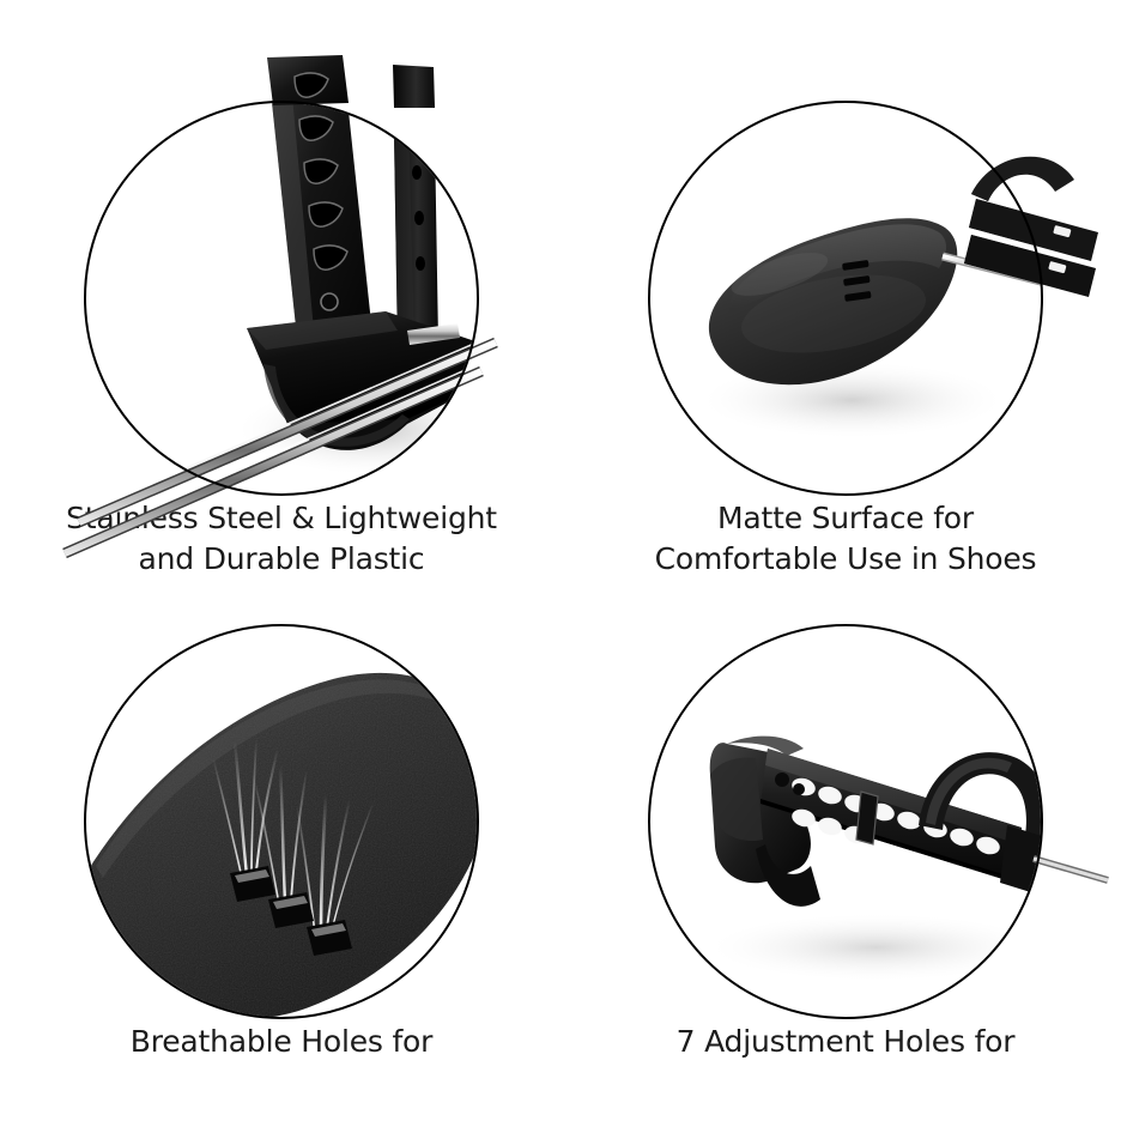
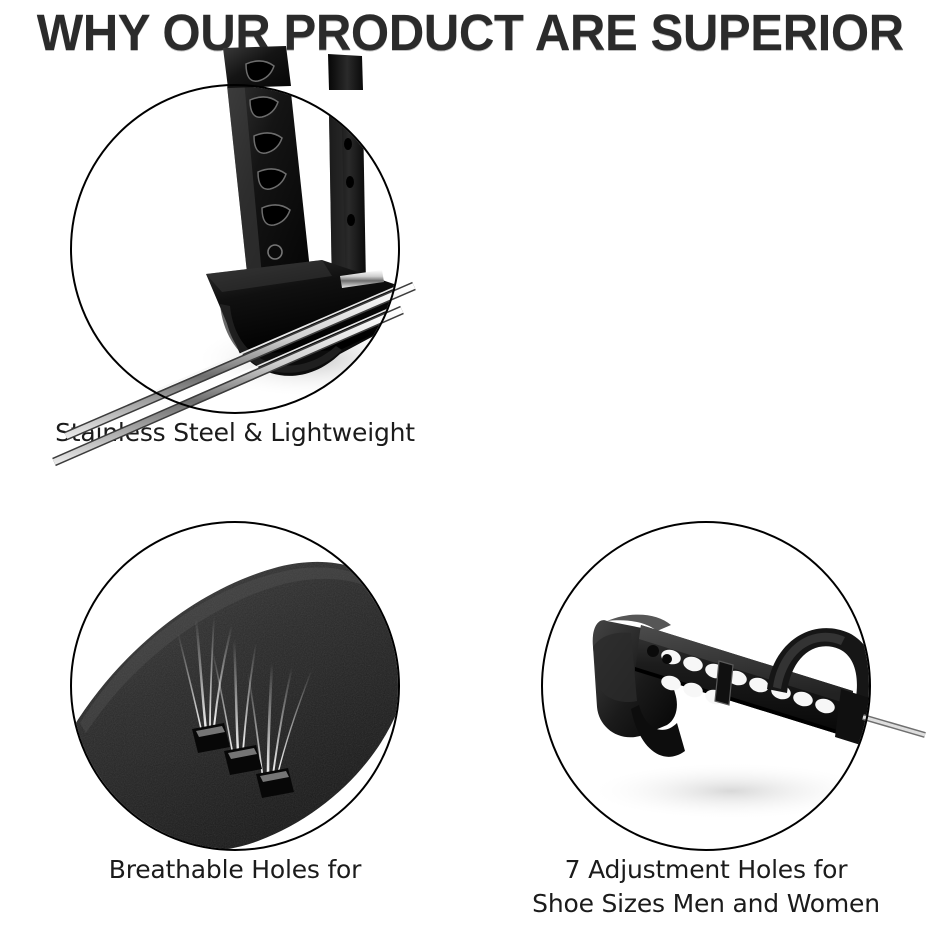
+ WHY OUR PRODUCT ARE SUPERIOR
  Sainss Steel & Lightweight
- and Durable Plastic
- Matte Surface for
- Comfortable Use in Shoes
  Breathable Holes for
  7 Adjustment Holes for
+ Shoe Sizes Men and Women
